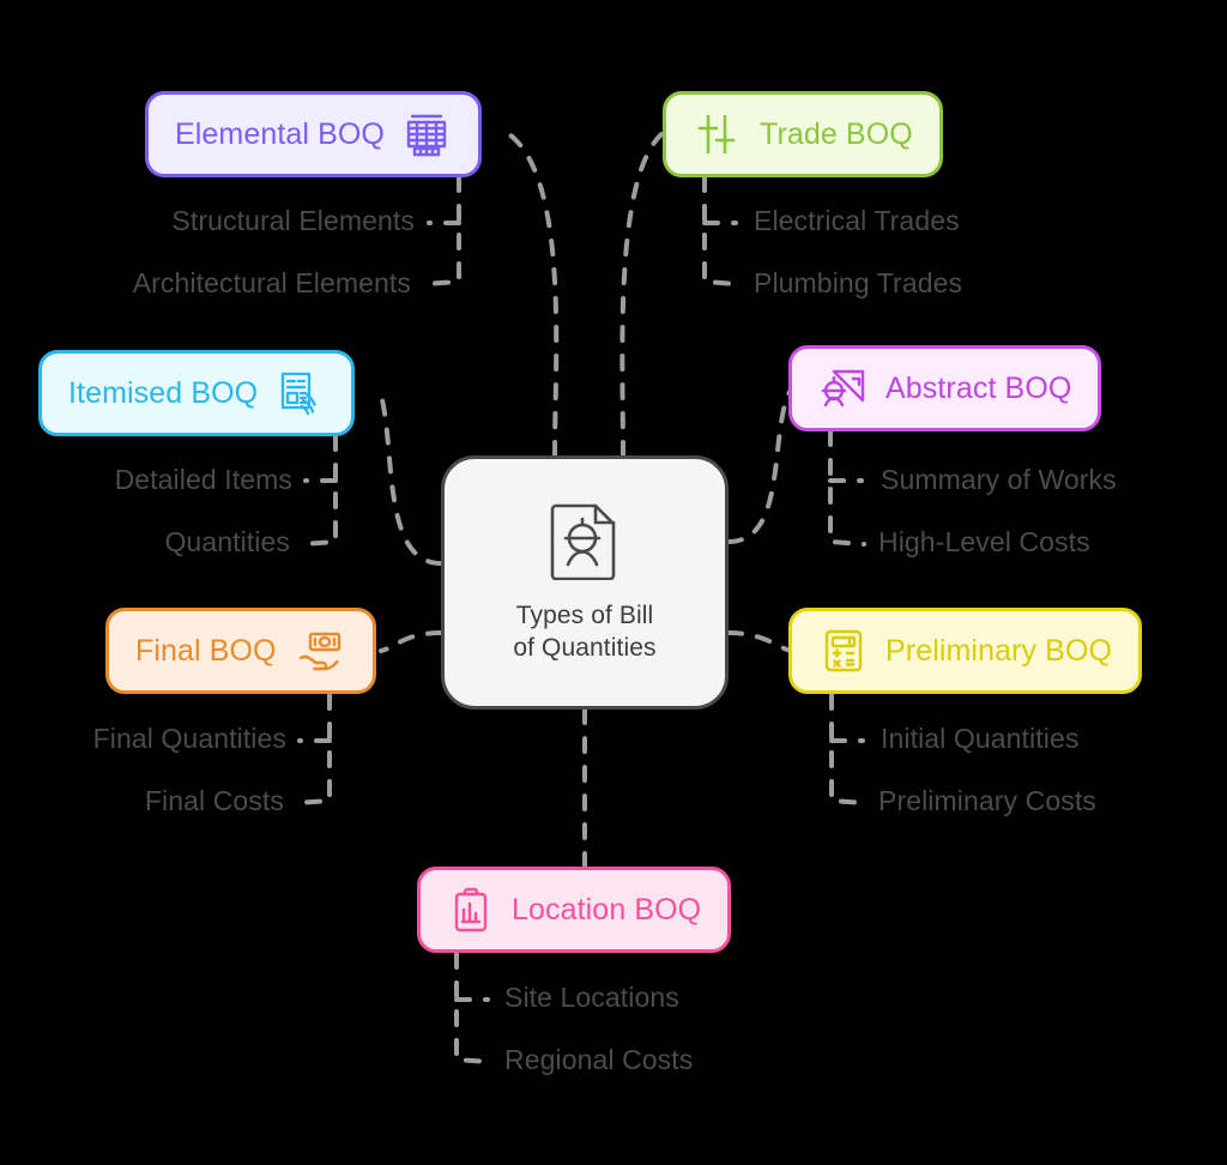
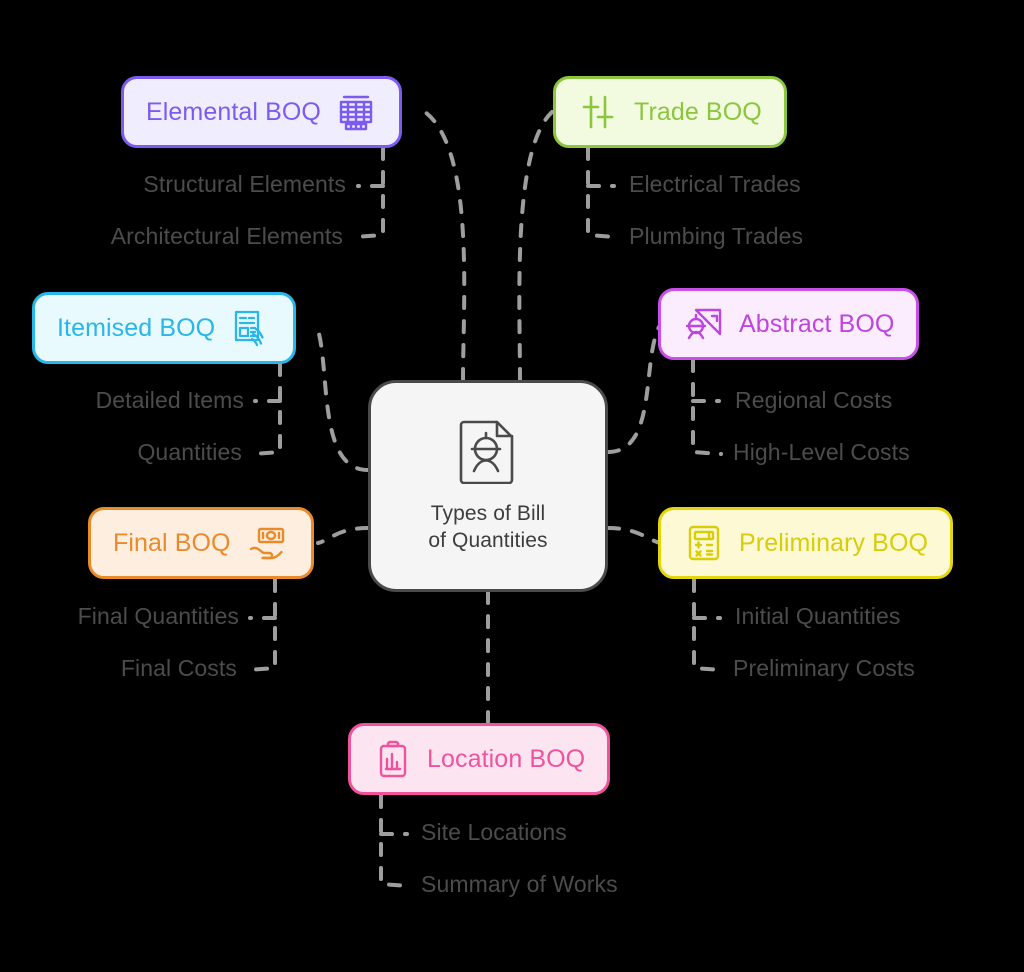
  Types of Bill
  of Quantities
  Elemental BOQ
  Structural Elements
  Architectural Elements
  Trade BOQ
  Electrical Trades
  Plumbing Trades
  Itemised BOQ
  Detailed Items
  Quantities
  Abstract BOQ
- Summary of Works
+ Regional Costs
  High-Level Costs
  Final BOQ
  Final Quantities
  Final Costs
  Preliminary BOQ
  Initial Quantities
  Preliminary Costs
  Location BOQ
  Site Locations
- Regional Costs
+ Summary of Works
